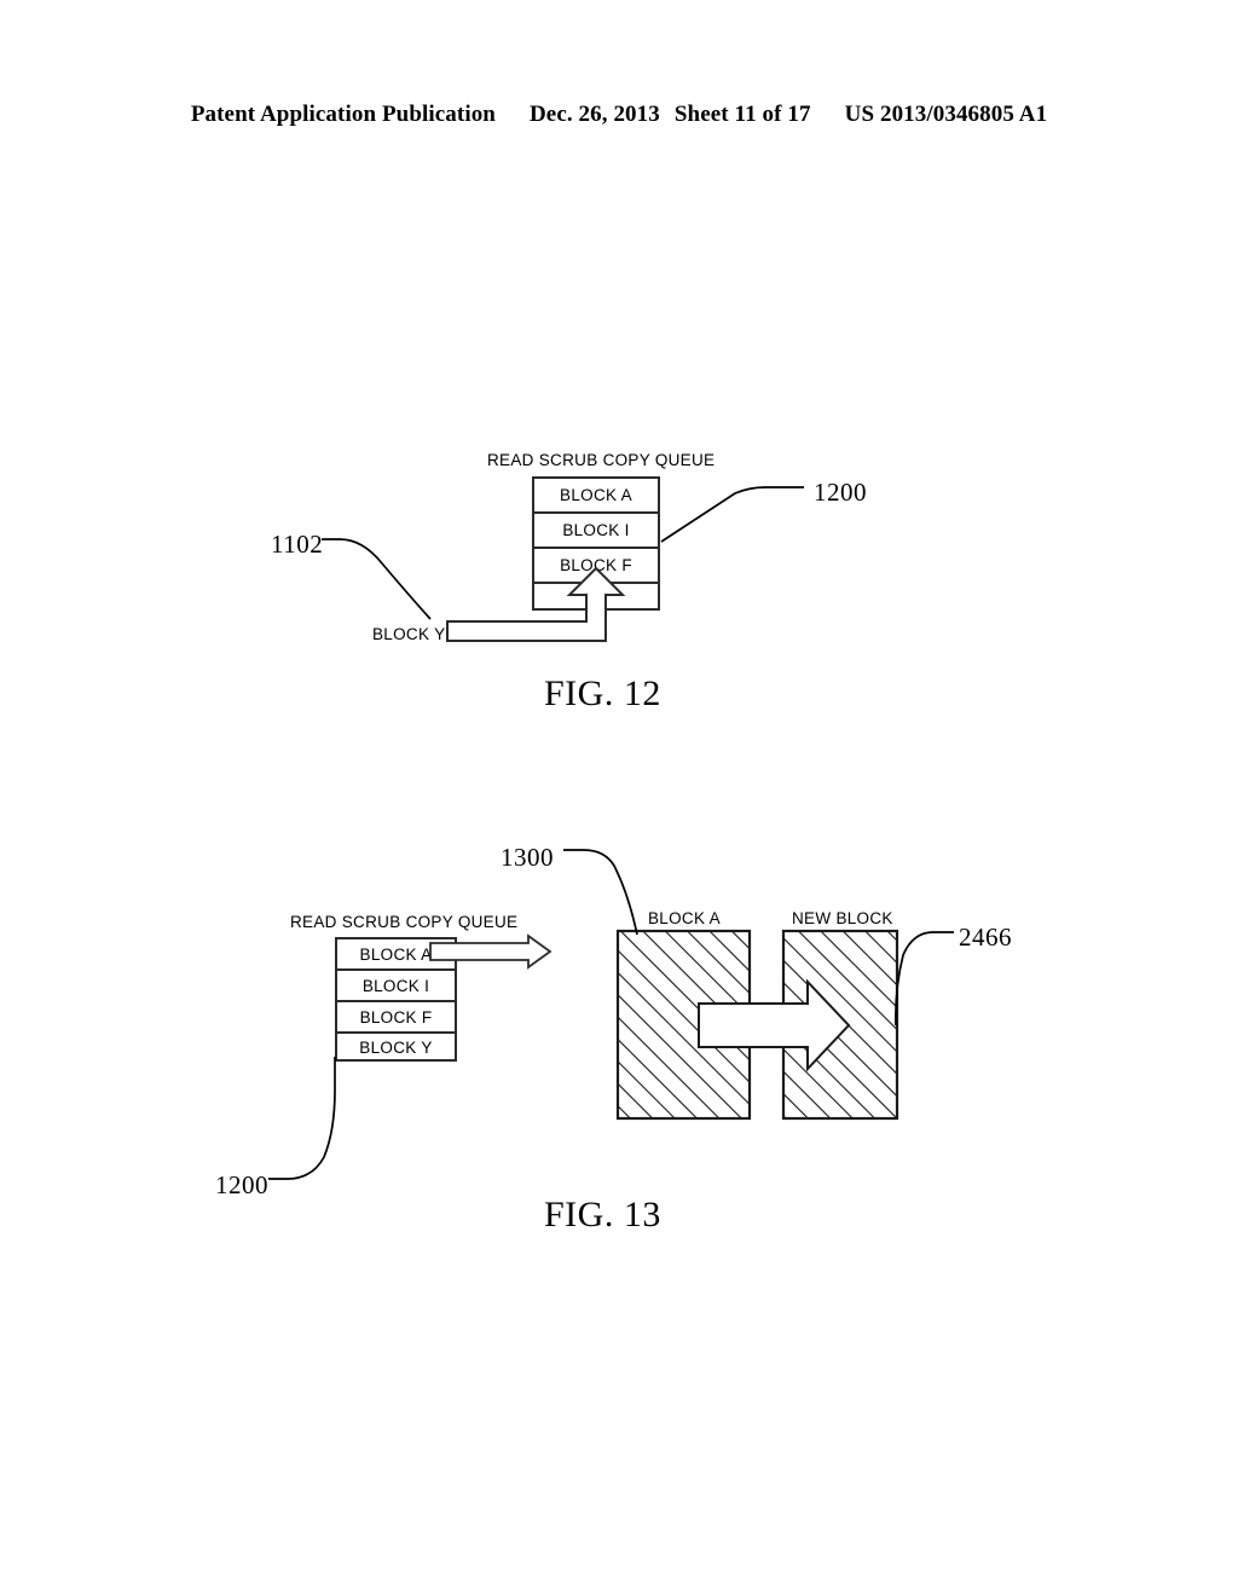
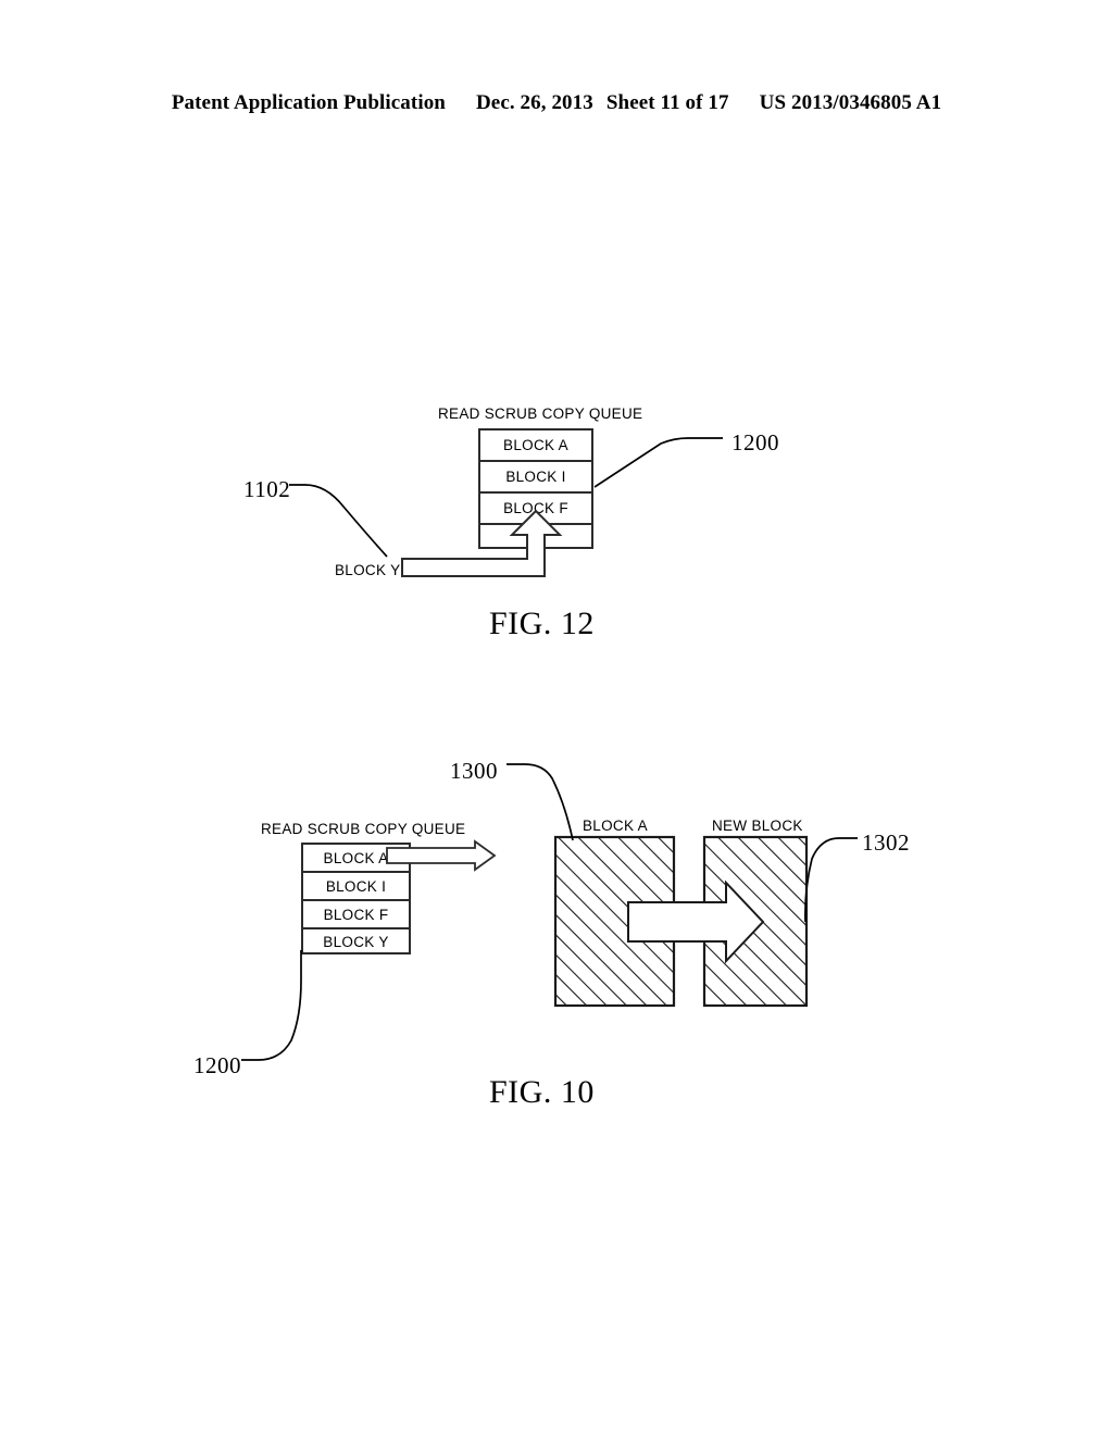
  Patent Application Publication Dec. 26, 2013 Sheet 11 of 17 US 2013/0346805 A1
  READ SCRUB COPY QUEUE
  BLOCK A
  BLOCK I
  BLOCK F
  BLOCK Y
  1102
  1200
  FIG. 12
  READ SCRUB COPY QUEUE
  BLOCK A
  BLOCK I
  BLOCK F
  BLOCK Y
  BLOCK A
  NEW BLOCK
  1300
- 2466
+ 1302
  1200
- FIG. 13
+ FIG. 10
